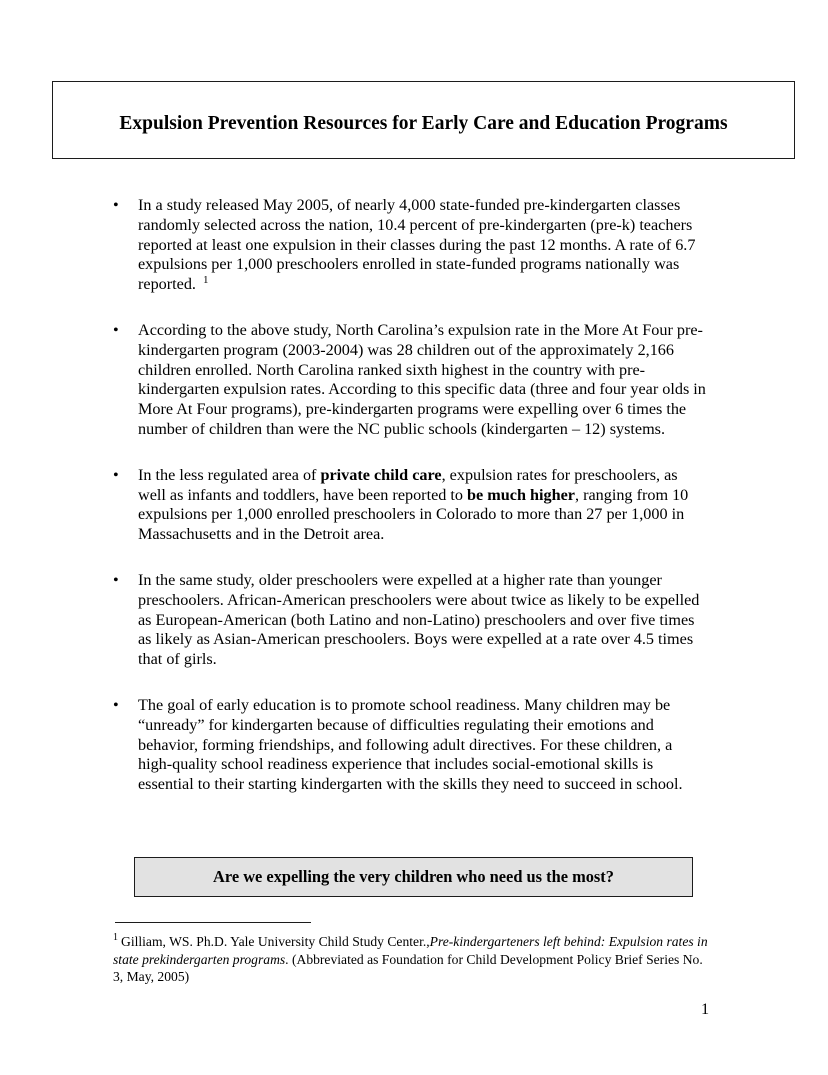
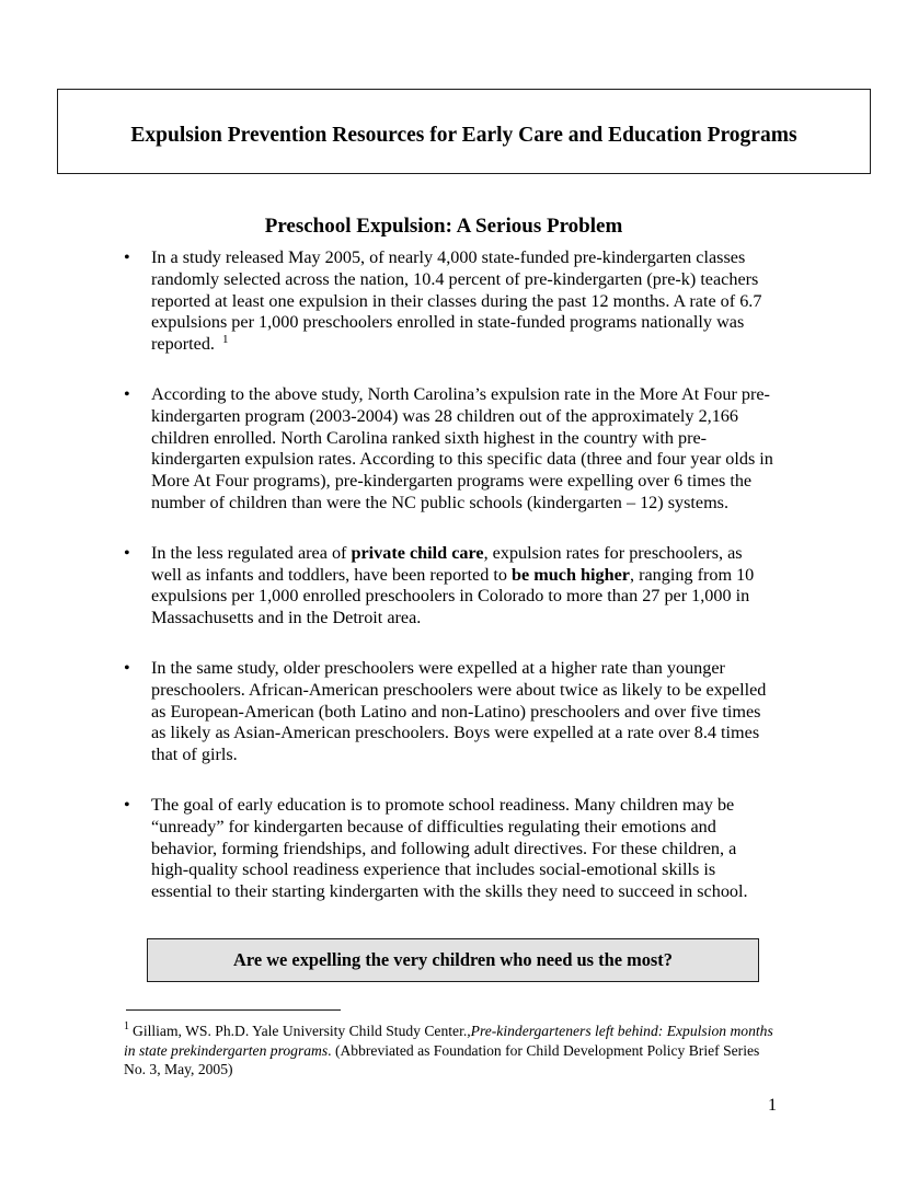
  Expulsion Prevention Resources for Early Care and Education Programs
+ Preschool Expulsion: A Serious Problem
  •
  In a study released May 2005, of nearly 4,000 state-funded pre-kindergarten classes randomly selected across the nation, 10.4 percent of pre-kindergarten (pre-k) teachers reported at least one expulsion in their classes during the past 12 months. A rate of 6.7 expulsions per 1,000 preschoolers enrolled in state-funded programs nationally was reported. 1
  •
  According to the above study, North Carolina’s expulsion rate in the More At Four pre-kindergarten program (2003-2004) was 28 children out of the approximately 2,166 children enrolled. North Carolina ranked sixth highest in the country with pre-kindergarten expulsion rates. According to this specific data (three and four year olds in More At Four programs), pre-kindergarten programs were expelling over 6 times the number of children than were the NC public schools (kindergarten – 12) systems.
  •
  In the less regulated area of private child care, expulsion rates for preschoolers, as well as infants and toddlers, have been reported to be much higher, ranging from 10 expulsions per 1,000 enrolled preschoolers in Colorado to more than 27 per 1,000 in Massachusetts and in the Detroit area.
  •
- In the same study, older preschoolers were expelled at a higher rate than younger preschoolers. African-American preschoolers were about twice as likely to be expelled as European-American (both Latino and non-Latino) preschoolers and over five times as likely as Asian-American preschoolers. Boys were expelled at a rate over 4.5 times that of girls.
+ In the same study, older preschoolers were expelled at a higher rate than younger preschoolers. African-American preschoolers were about twice as likely to be expelled as European-American (both Latino and non-Latino) preschoolers and over five times as likely as Asian-American preschoolers. Boys were expelled at a rate over 8.4 times that of girls.
  •
  The goal of early education is to promote school readiness. Many children may be “unready” for kindergarten because of difficulties regulating their emotions and behavior, forming friendships, and following adult directives. For these children, a high-quality school readiness experience that includes social-emotional skills is essential to their starting kindergarten with the skills they need to succeed in school.
  Are we expelling the very children who need us the most?
- 1 Gilliam, WS. Ph.D. Yale University Child Study Center.,Pre-kindergarteners left behind: Expulsion rates in state prekindergarten programs. (Abbreviated as Foundation for Child Development Policy Brief Series No. 3, May, 2005)
+ 1 Gilliam, WS. Ph.D. Yale University Child Study Center.,Pre-kindergarteners left behind: Expulsion months in state prekindergarten programs. (Abbreviated as Foundation for Child Development Policy Brief Series No. 3, May, 2005)
  1
